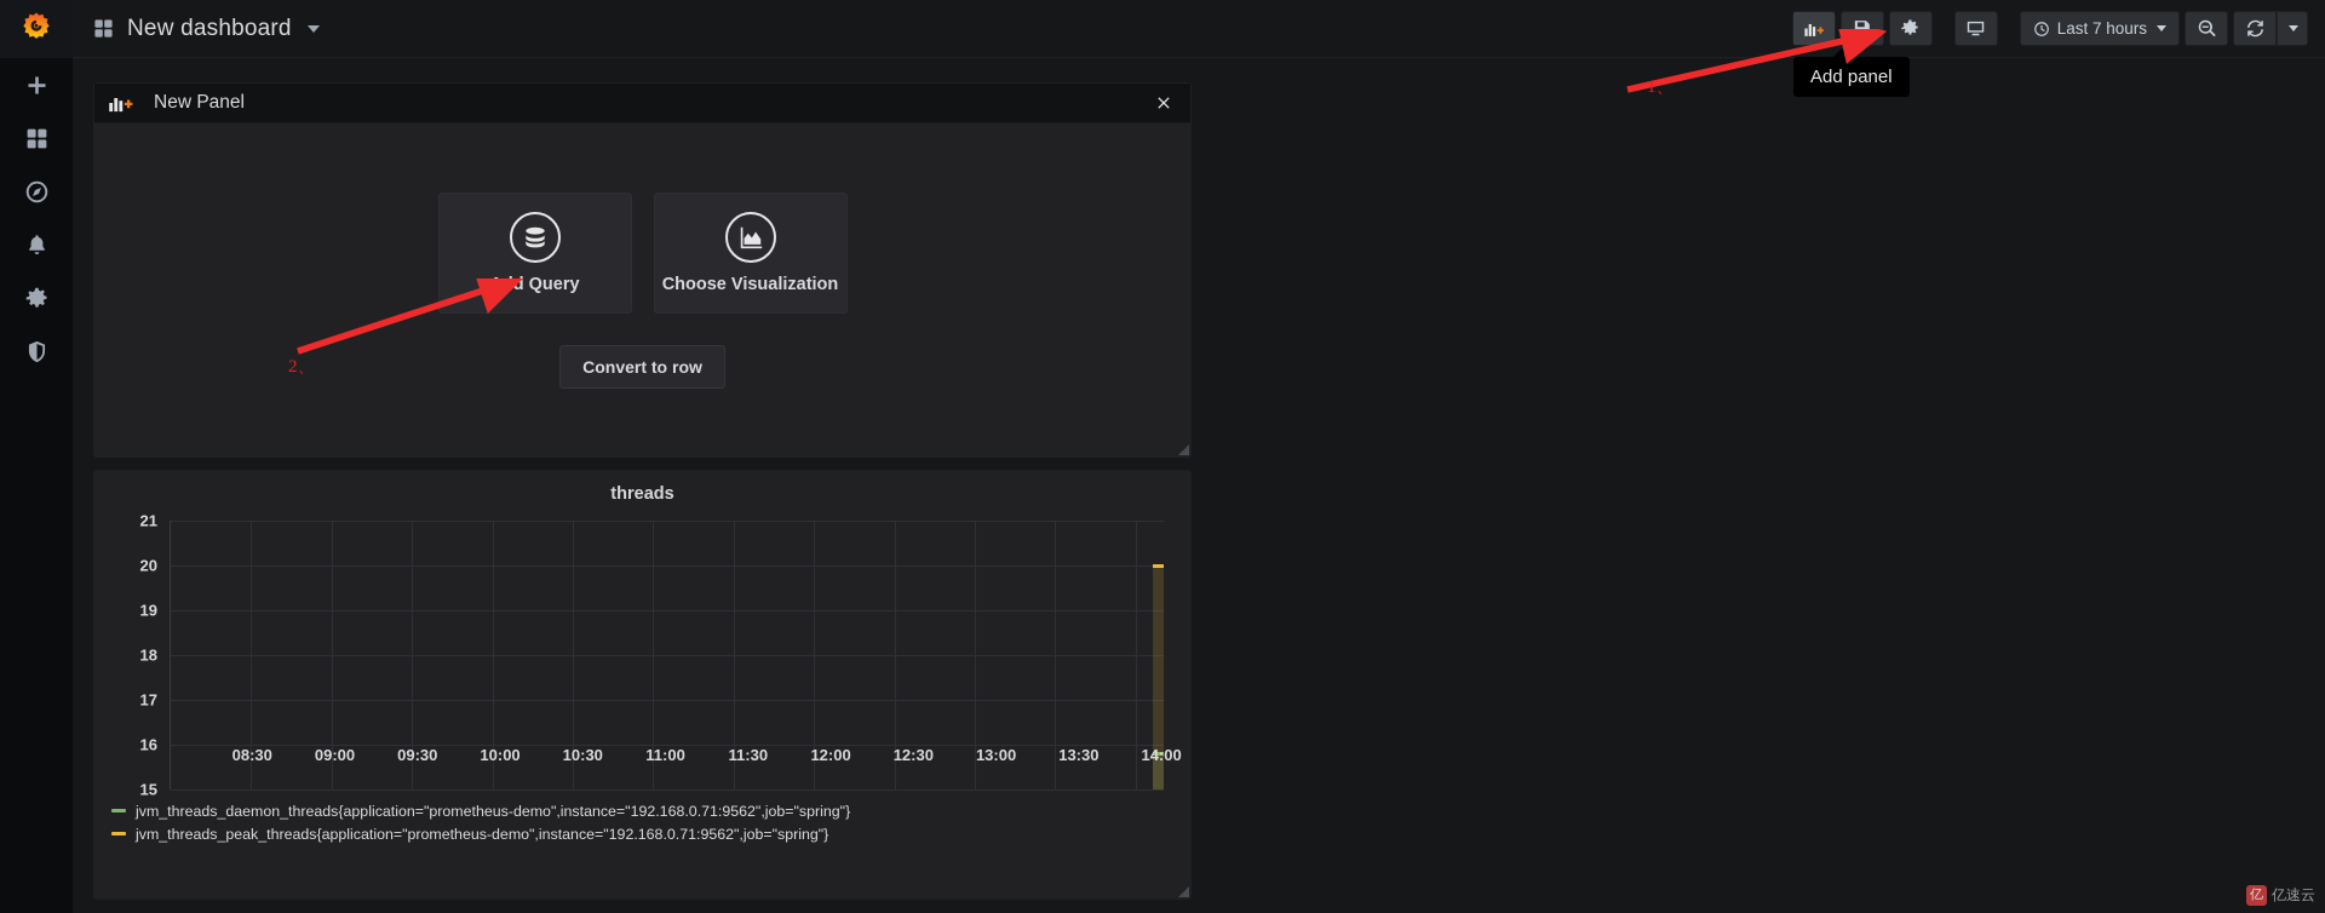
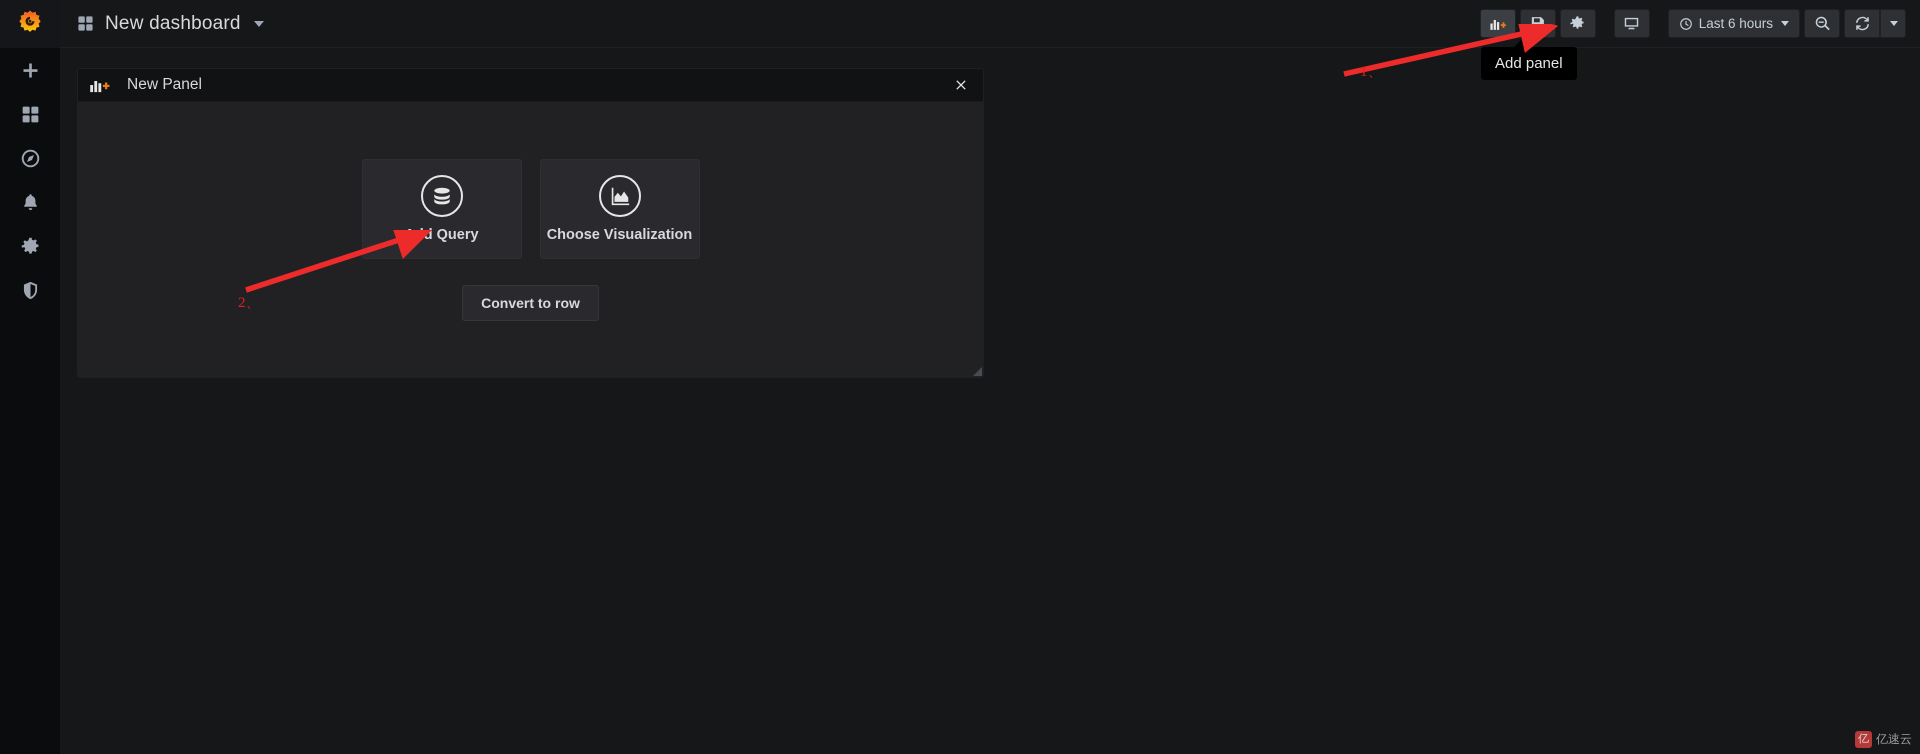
  New dashboard
- Last 7 hours
+ Last 6 hours
  Add panel
  New Panel
  Add Query
  Choose Visualization
  Convert to row
- threads
- 21
- 20
- 19
- 18
- 17
- 16
- 15
- 08:30
- 09:00
- 09:30
- 10:00
- 10:30
- 11:00
- 11:30
- 12:00
- 12:30
- 13:00
- 13:30
- 14:00
- jvm_threads_daemon_threads{application="prometheus-demo",instance="192.168.0.71:9562",job="spring"}
- jvm_threads_peak_threads{application="prometheus-demo",instance="192.168.0.71:9562",job="spring"}
  1、
  2、
  亿
  亿速云
